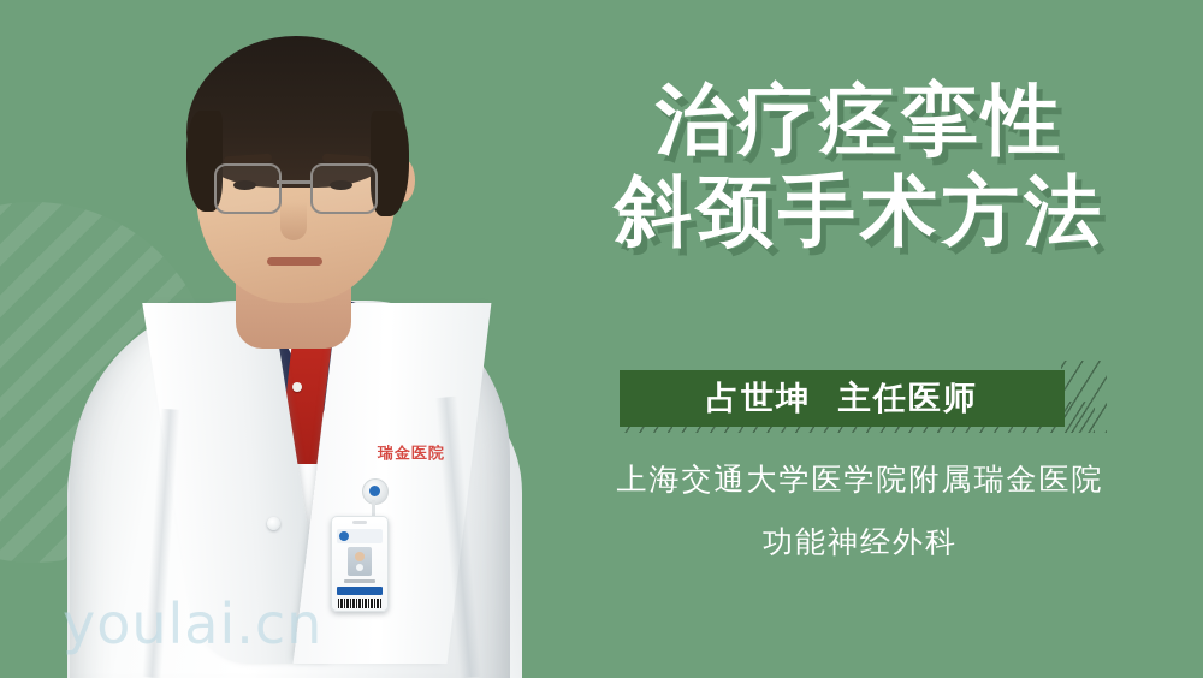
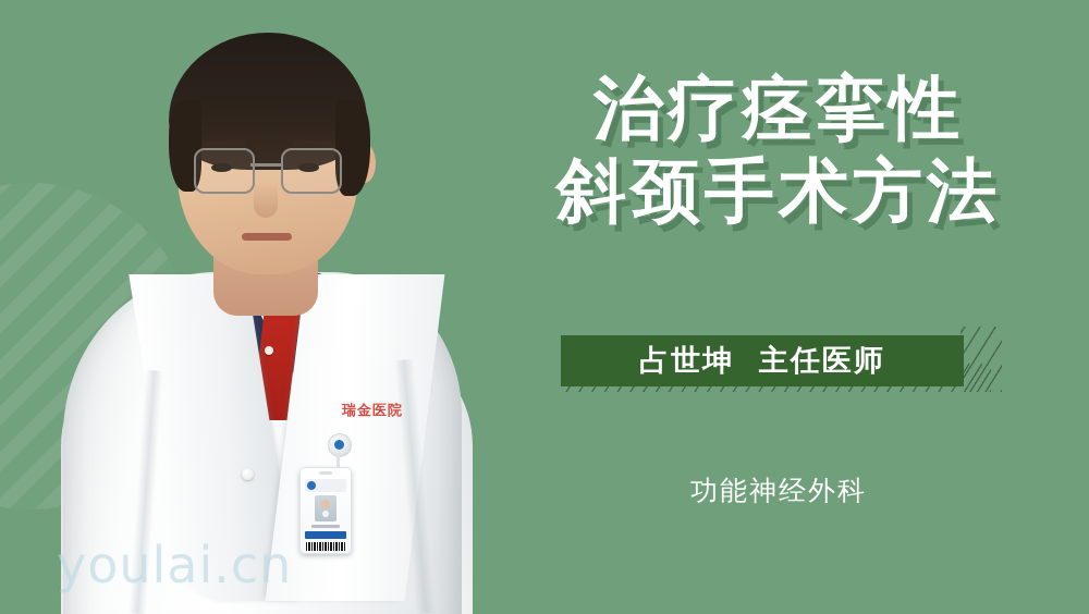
  瑞金医院
  youlai.cn
  治疗痉挛性
  斜颈手术方法
  占世坤 主任医师
- 上海交通大学医学院附属瑞金医院
  功能神经外科
